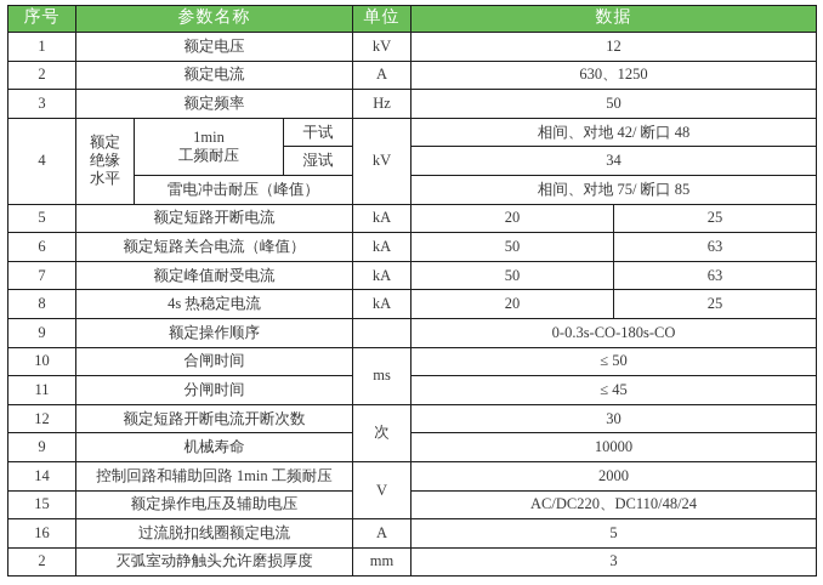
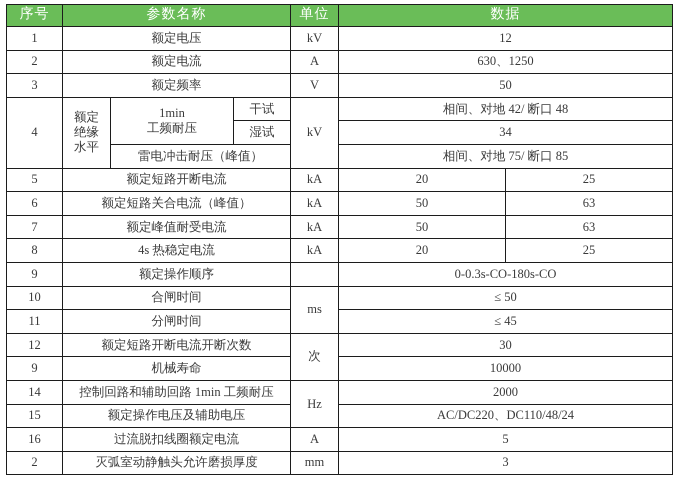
  序号	参数名称	单位	数据
  1	额定电压	kV	12
  2	额定电流	A	630、1250
- 3	额定频率	Hz	50
+ 3	额定频率	V	50
  4	额定 绝缘 水平	1min 工频耐压	干试	kV	相间、对地 42/ 断口 48
  湿试	34
  雷电冲击耐压（峰值）	相间、对地 75/ 断口 85
  5	额定短路开断电流	kA	20	25
  6	额定短路关合电流（峰值）	kA	50	63
  7	额定峰值耐受电流	kA	50	63
  8	4s 热稳定电流	kA	20	25
  9	额定操作顺序		0-0.3s-CO-180s-CO
  10	合闸时间	ms	≤ 50
  11	分闸时间	≤ 45
  12	额定短路开断电流开断次数	次	30
  9	机械寿命	10000
- 14	控制回路和辅助回路 1min 工频耐压	V	2000
+ 14	控制回路和辅助回路 1min 工频耐压	Hz	2000
  15	额定操作电压及辅助电压	AC/DC220、DC110/48/24
  16	过流脱扣线圈额定电流	A	5
  2	灭弧室动静触头允许磨损厚度	mm	3
